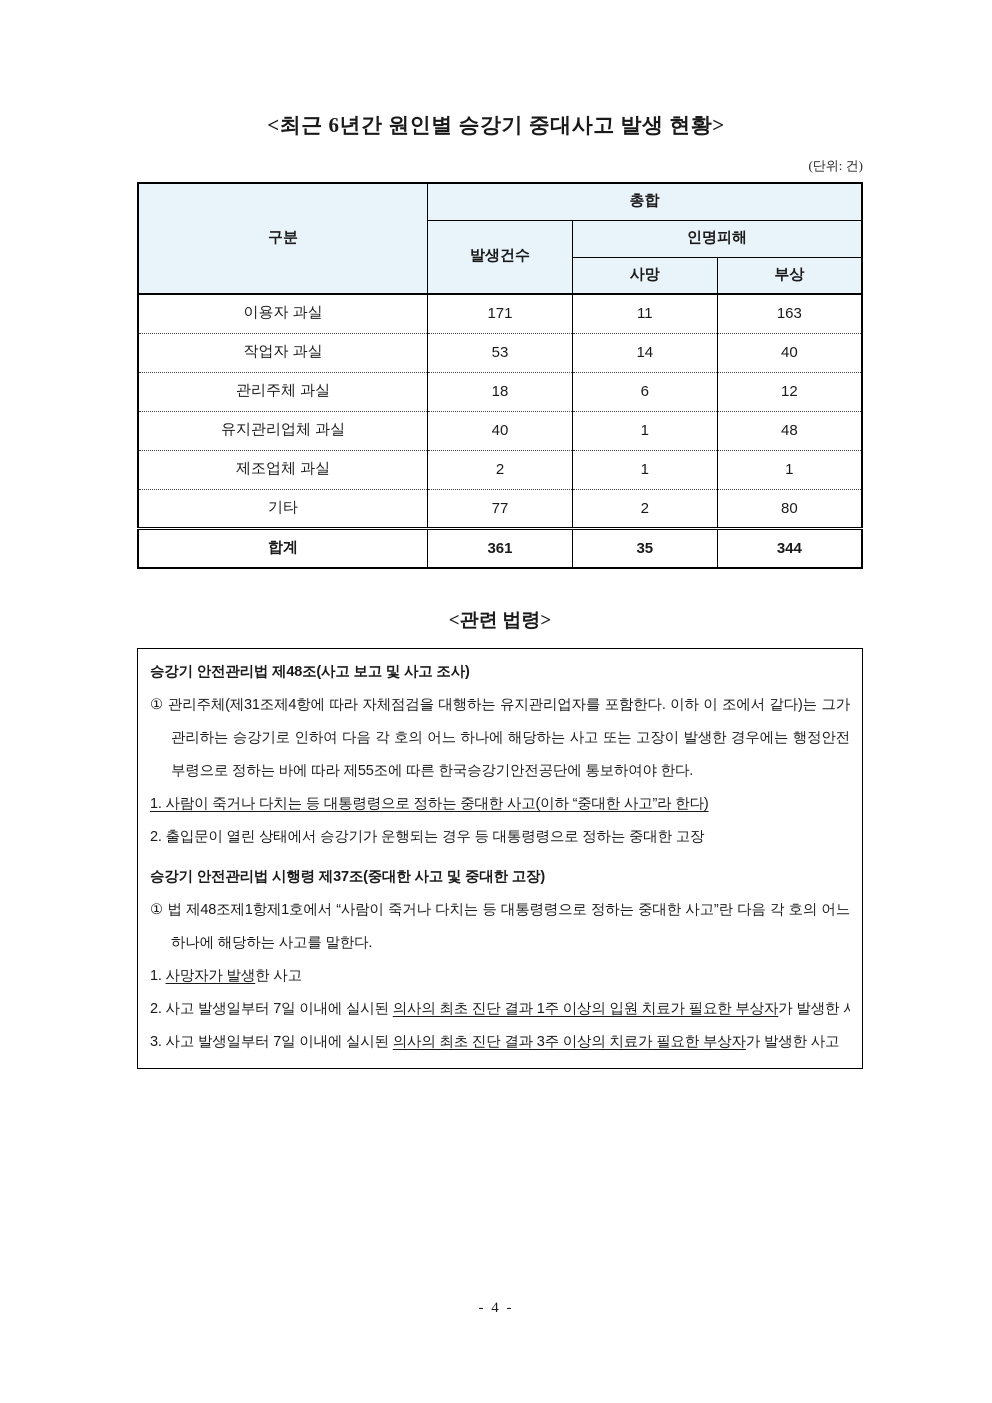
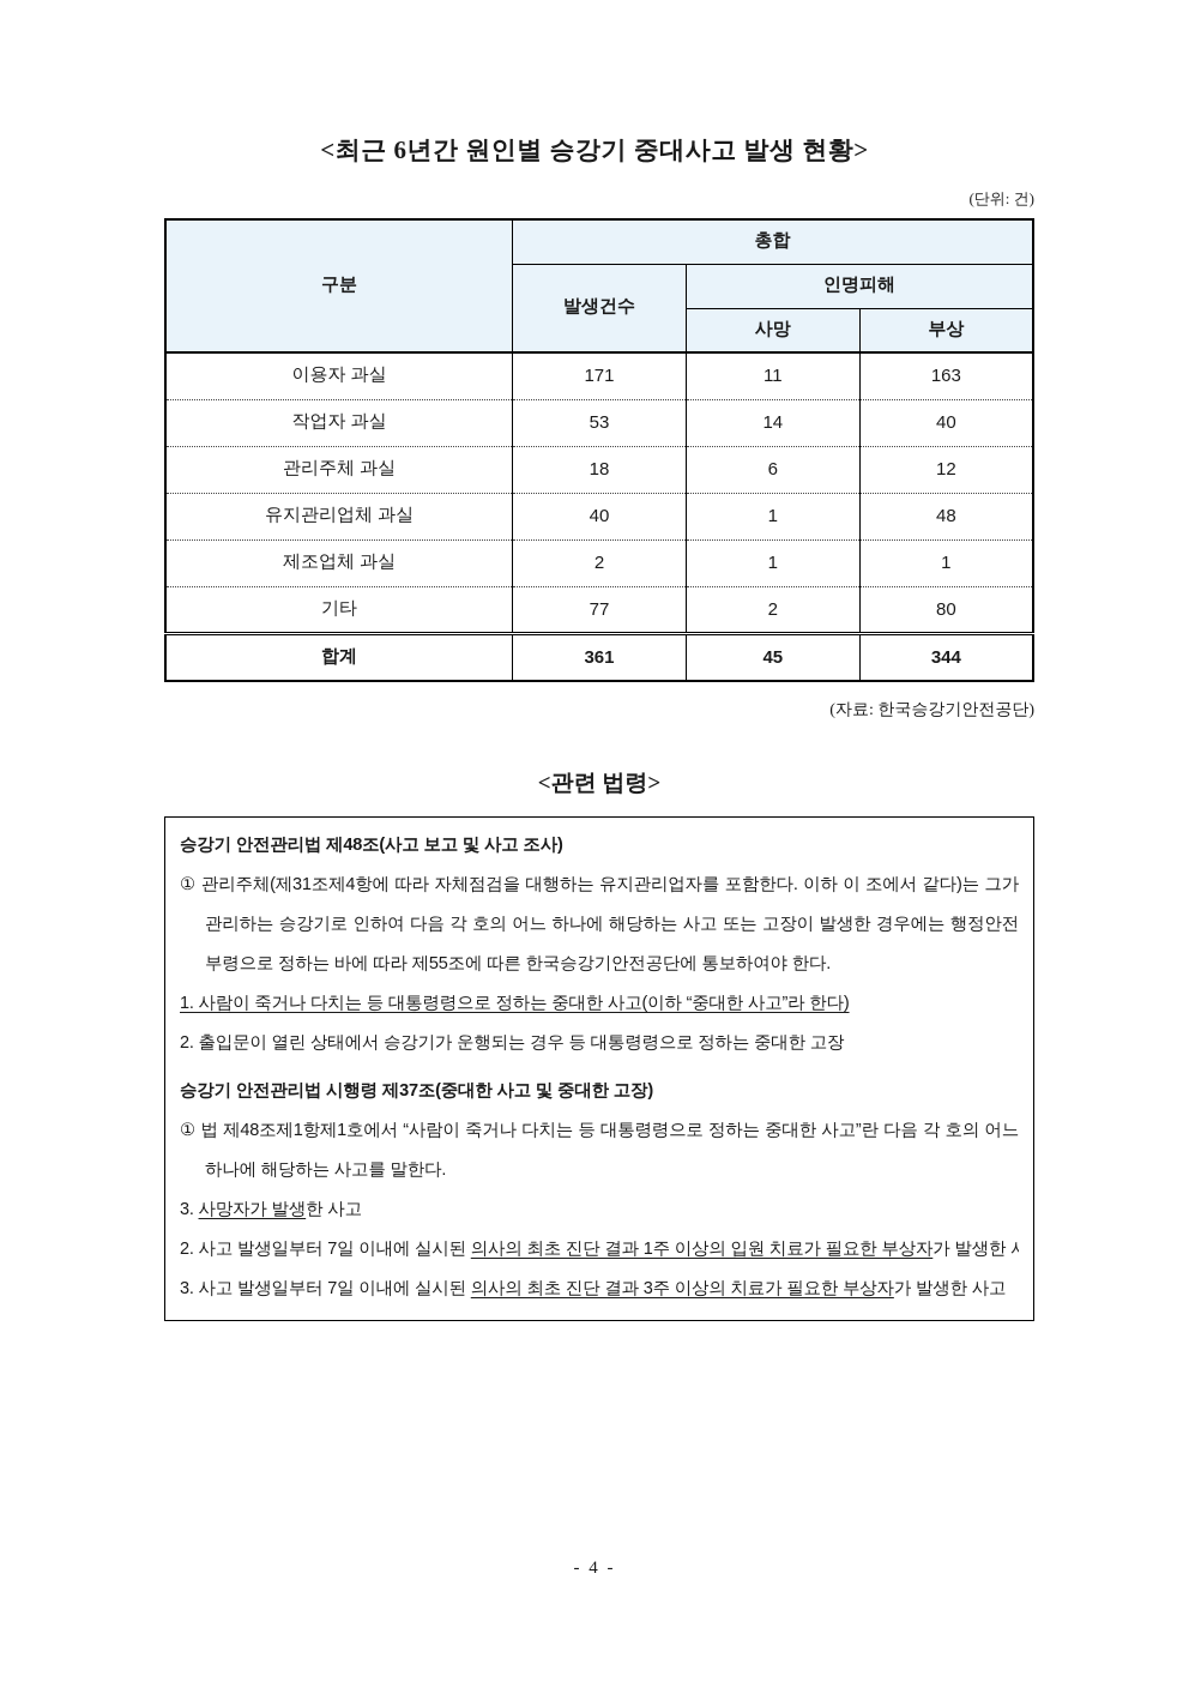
  <최근 6년간 원인별 승강기 중대사고 발생 현황>
  (단위: 건)
  구분	총합
  발생건수	인명피해
  사망	부상
  이용자 과실	171	11	163
  작업자 과실	53	14	40
  관리주체 과실	18	6	12
  유지관리업체 과실	40	1	48
  제조업체 과실	2	1	1
  기타	77	2	80
- 합계	361	35	344
+ 합계	361	45	344
+ (자료: 한국승강기안전공단)
  <관련 법령>
  승강기 안전관리법 제48조(사고 보고 및 사고 조사)
  ① 관리주체(제31조제4항에 따라 자체점검을 대행하는 유지관리업자를 포함한다. 이하 이 조에서 같다)는 그가 관리하는 승강기로 인하여 다음 각 호의 어느 하나에 해당하는 사고 또는 고장이 발생한 경우에는 행정안전부령으로 정하는 바에 따라 제55조에 따른 한국승강기안전공단에 통보하여야 한다.
  1. 사람이 죽거나 다치는 등 대통령령으로 정하는 중대한 사고(이하 “중대한 사고”라 한다)
  2. 출입문이 열린 상태에서 승강기가 운행되는 경우 등 대통령령으로 정하는 중대한 고장
  승강기 안전관리법 시행령 제37조(중대한 사고 및 중대한 고장)
  ① 법 제48조제1항제1호에서 “사람이 죽거나 다치는 등 대통령령으로 정하는 중대한 사고”란 다음 각 호의 어느 하나에 해당하는 사고를 말한다.
- 1. 사망자가 발생한 사고
+ 3. 사망자가 발생한 사고
  2. 사고 발생일부터 7일 이내에 실시된 의사의 최초 진단 결과 1주 이상의 입원 치료가 필요한 부상자가 발생한
  3. 사고 발생일부터 7일 이내에 실시된 의사의 최초 진단 결과 3주 이상의 치료가 필요한 부상자가 발생한 사고
  - 4 -
